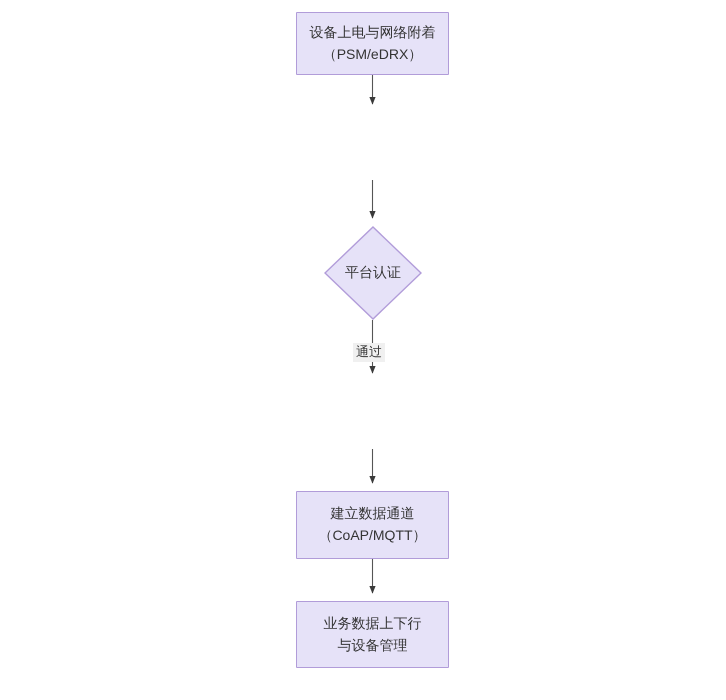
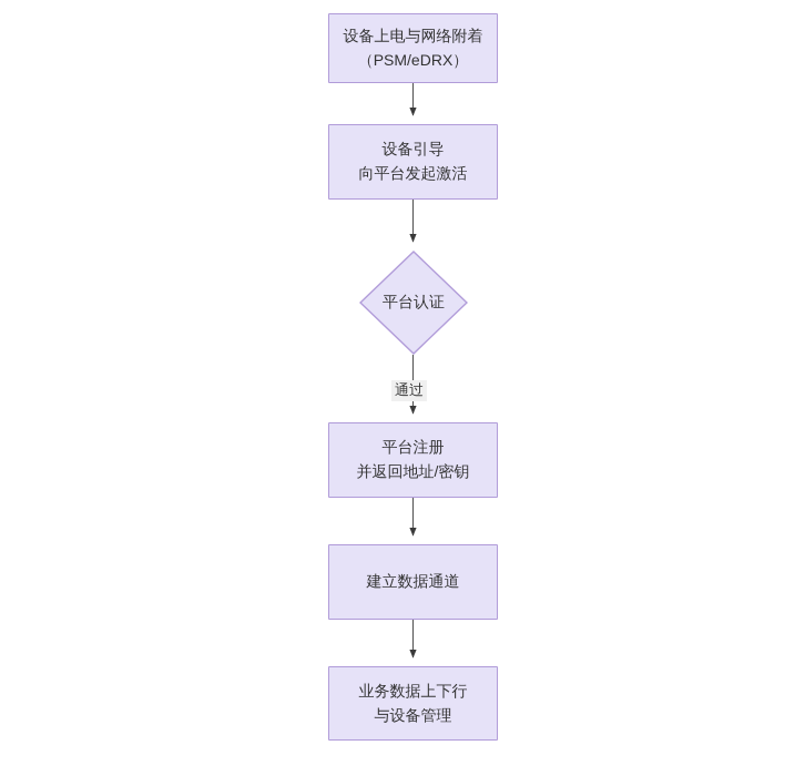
  设备上电与网络附着
  （PSM/eDRX）
+ 设备引导
+ 向平台发起激活
  平台认证
  通过
+ 平台注册
+ 并返回地址/密钥
  建立数据通道
- （CoAP/MQTT）
  业务数据上下行
  与设备管理
